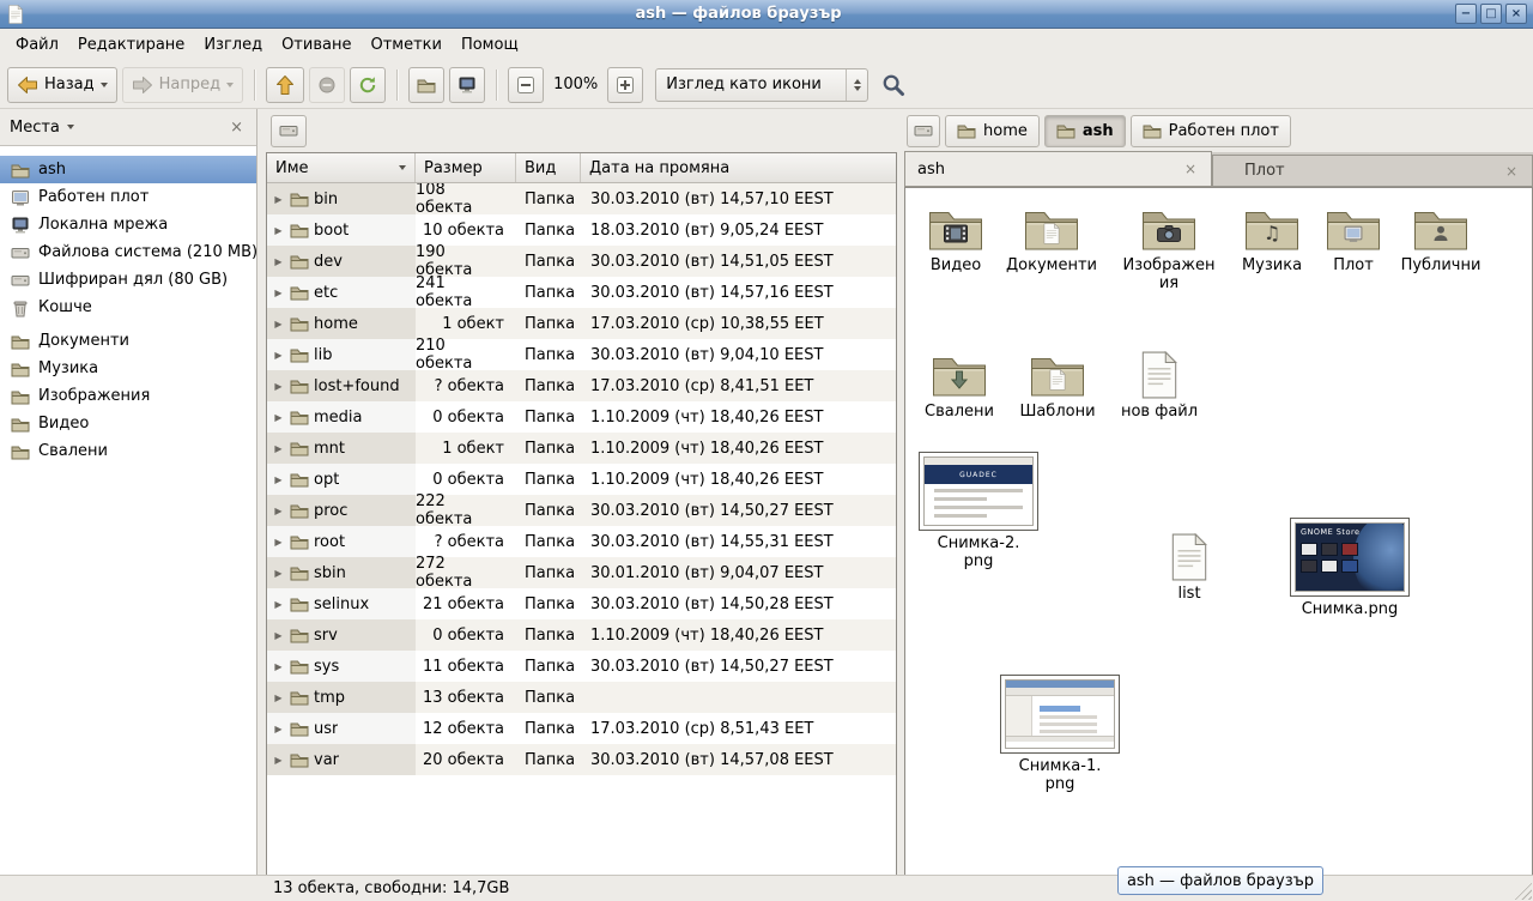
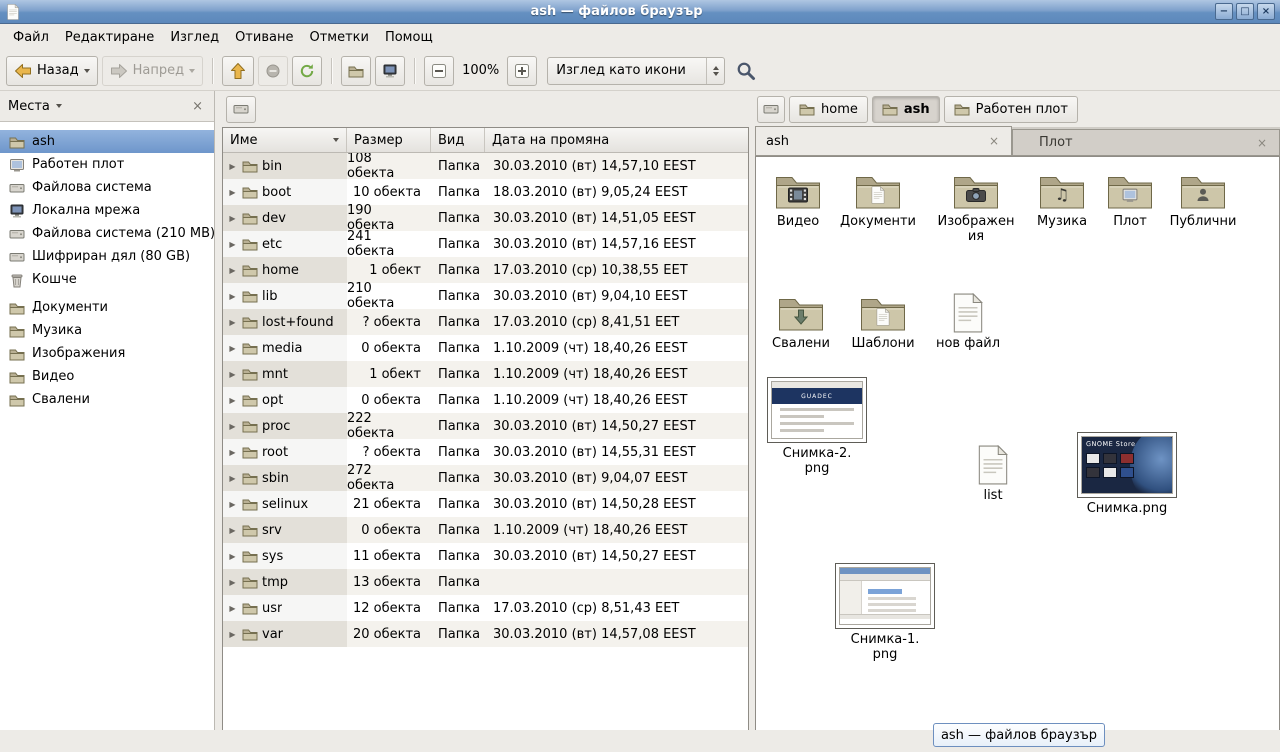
  ash — файлов браузър
  −
  □
  ×
  Файл
  Редактиране
  Изглед
  Отиване
  Отметки
  Помощ
  Назад
  Напред
  100%
  Изглед като икони
  Места
  ×
  ash
  Работен плот
+ Файлова система
  Локална мрежа
  Файлова система (210 MB)
  Шифриран дял (80 GB)
  Кошче
  Документи
  Музика
  Изображения
  Видео
  Свалени
  Име
  Размер
  Вид
  Дата на промяна
  ▶
  bin
  108 обекта
  Папка
  30.03.2010 (вт) 14,57,10 EEST
  ▶
  boot
  10 обекта
  Папка
  18.03.2010 (вт) 9,05,24 EEST
  ▶
  dev
  190 обекта
  Папка
  30.03.2010 (вт) 14,51,05 EEST
  ▶
  etc
  241 обекта
  Папка
  30.03.2010 (вт) 14,57,16 EEST
  ▶
  home
  1 обект
  Папка
  17.03.2010 (ср) 10,38,55 EET
  ▶
  lib
  210 обекта
  Папка
  30.03.2010 (вт) 9,04,10 EEST
  ▶
  lost+found
  ? обекта
  Папка
  17.03.2010 (ср) 8,41,51 EET
  ▶
  media
  0 обекта
  Папка
  1.10.2009 (чт) 18,40,26 EEST
  ▶
  mnt
  1 обект
  Папка
  1.10.2009 (чт) 18,40,26 EEST
  ▶
  opt
  0 обекта
  Папка
  1.10.2009 (чт) 18,40,26 EEST
  ▶
  proc
  222 обекта
  Папка
  30.03.2010 (вт) 14,50,27 EEST
  ▶
  root
  ? обекта
  Папка
  30.03.2010 (вт) 14,55,31 EEST
  ▶
  sbin
  272 обекта
  Папка
- 30.01.2010 (вт) 9,04,07 EEST
+ 30.03.2010 (вт) 9,04,07 EEST
  ▶
  selinux
  21 обекта
  Папка
  30.03.2010 (вт) 14,50,28 EEST
  ▶
  srv
  0 обекта
  Папка
  1.10.2009 (чт) 18,40,26 EEST
  ▶
  sys
  11 обекта
  Папка
  30.03.2010 (вт) 14,50,27 EEST
  ▶
  tmp
  13 обекта
  Папка
  ▶
  usr
  12 обекта
  Папка
  17.03.2010 (ср) 8,51,43 EET
  ▶
  var
  20 обекта
  Папка
  30.03.2010 (вт) 14,57,08 EEST
  home
  ash
  Работен плот
  ash
  ×
  Плот
  ×
  Видео
  Документи
  Изображен
  ия
  ♫
  Музика
  Плот
  Публични
  Свалени
  Шаблони
  нов файл
  Снимка-2.
  png
  list
  GNOME Store
  Снимка.png
  Снимка-1.
  png
- 13 обекта, свободни: 14,7GB
  ash — файлов браузър
